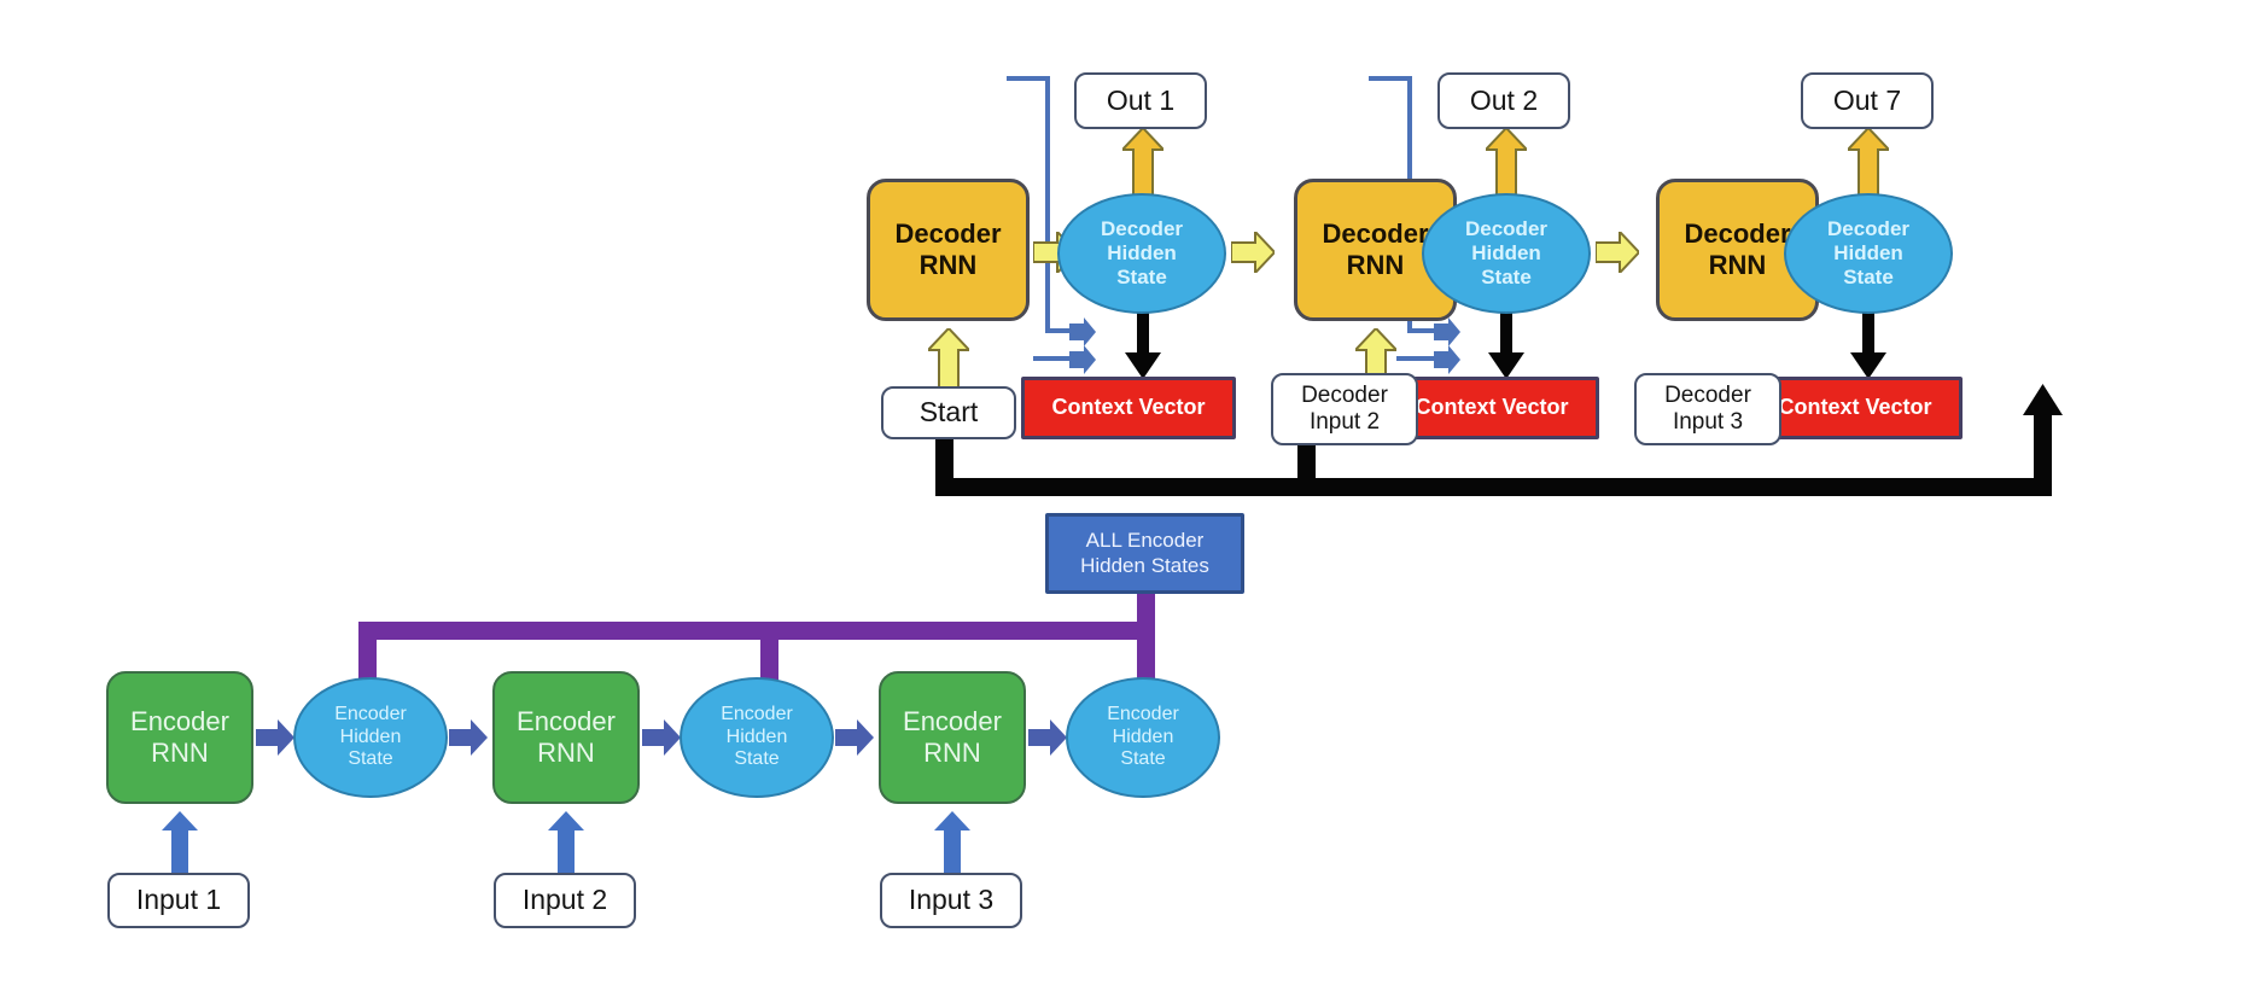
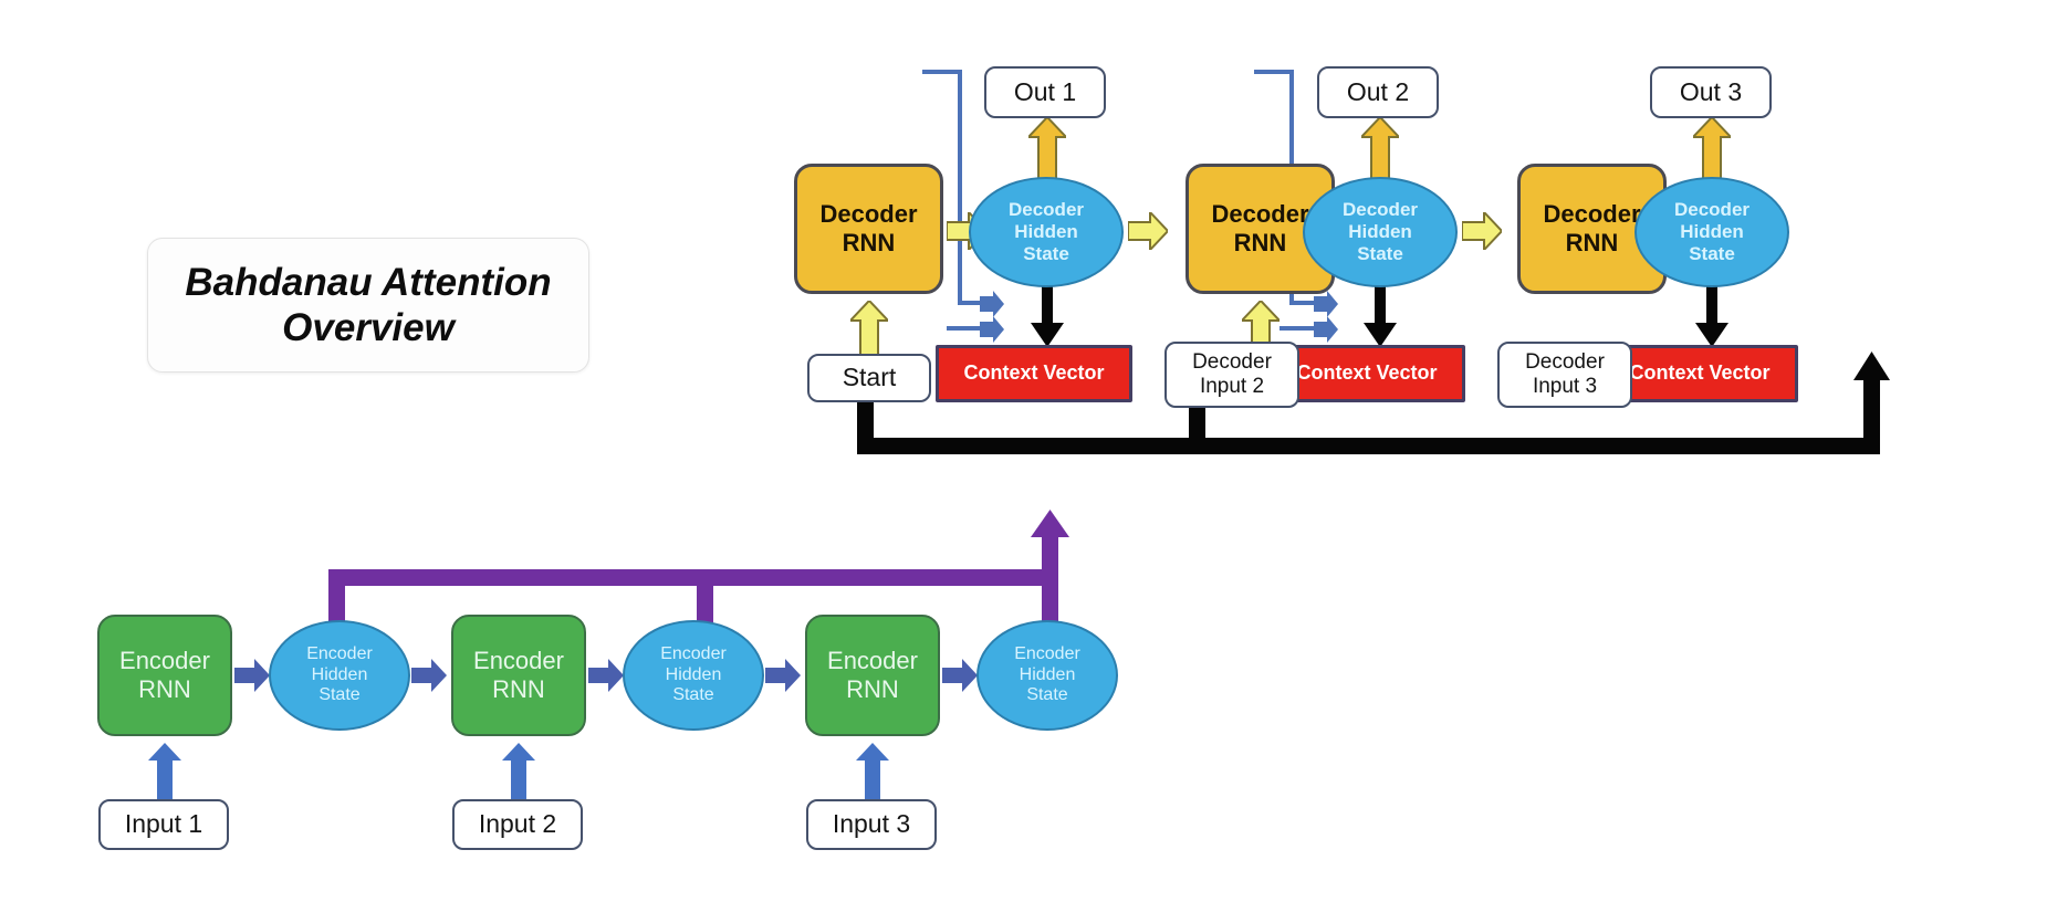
+ Bahdanau Attention
+ Overview
  Decoder
  RNN
  Decoder
  Hidden
  State
  Out 1
  Context Vector
  Start
  Decoder
  RNN
  Decoder
  Hidden
  State
  Out 2
  Context Vector
  Decoder
  Input 2
  Decoder
  RNN
  Decoder
  Hidden
  State
- Out 7
+ Out 3
  Context Vector
  Decoder
  Input 3
- ALL Encoder
- Hidden States
  Encoder
  RNN
  Encoder
  Hidden
  State
  Input 1
  Encoder
  RNN
  Encoder
  Hidden
  State
  Input 2
  Encoder
  RNN
  Encoder
  Hidden
  State
  Input 3
